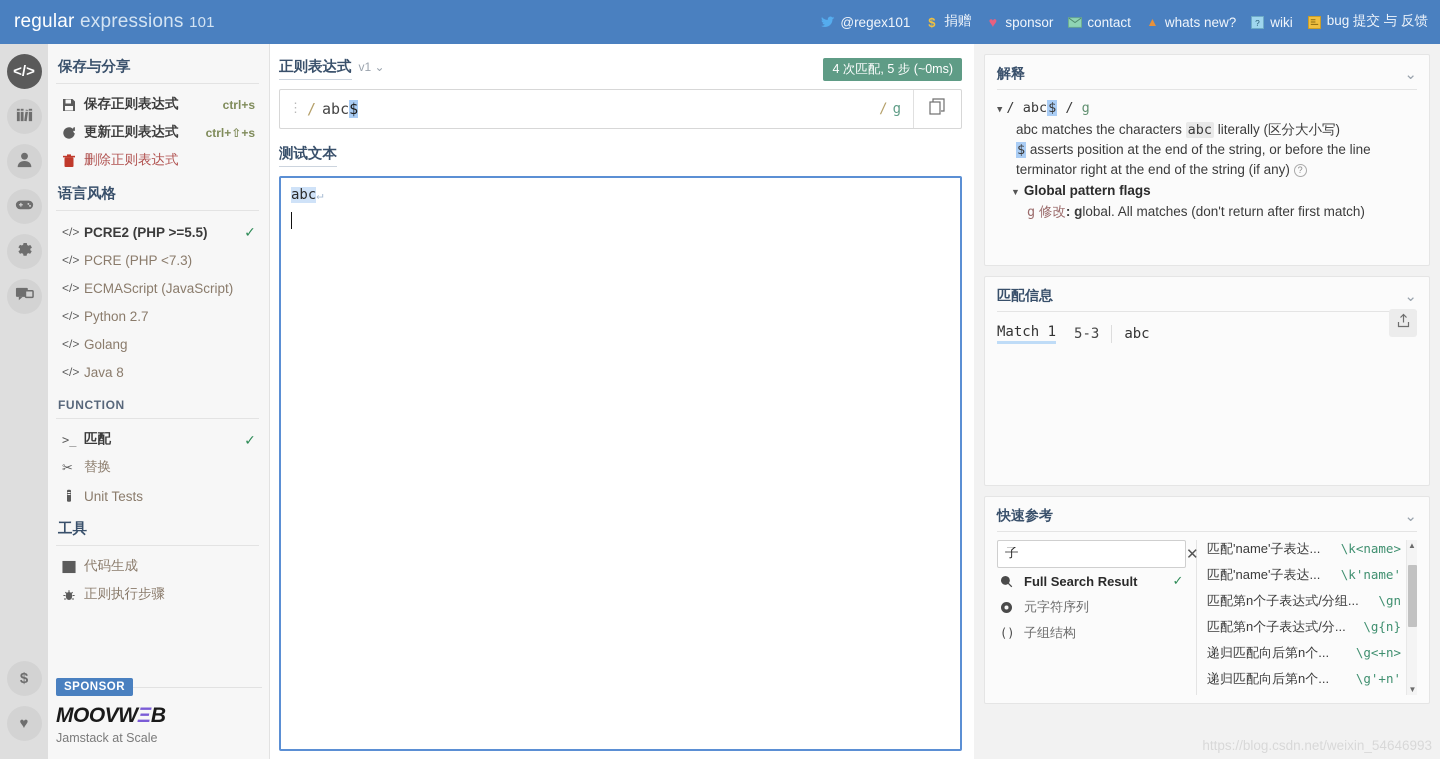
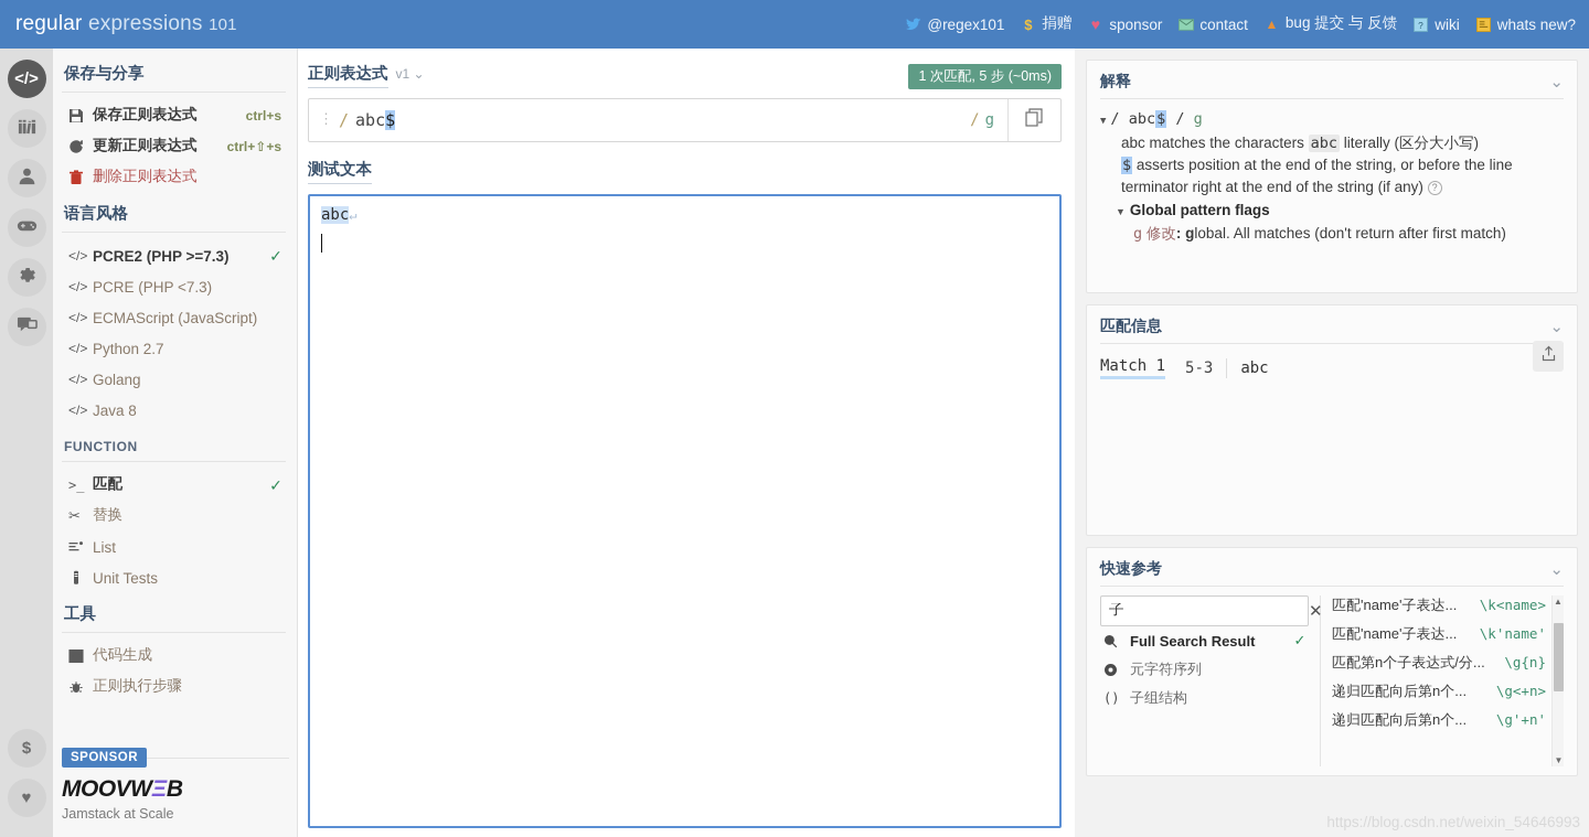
  regular expressions 101
  @regex101
  $
  捐赠
  ♥
  sponsor
  contact
  ▲
- whats new?
+ bug 提交 与 反馈
  ?
  wiki
- bug 提交 与 反馈
+ whats new?
  </>
  $
  ♥
  保存与分享
  保存正则表达式
  ctrl+s
  更新正则表达式
  ctrl+⇧+s
  删除正则表达式
  语言风格
  </>
- PCRE2 (PHP >=5.5)
+ PCRE2 (PHP >=7.3)
  ✓
  </>
  PCRE (PHP <7.3)
  </>
  ECMAScript (JavaScript)
  </>
  Python 2.7
  </>
  Golang
  </>
  Java 8
  FUNCTION
  >_
  匹配
  ✓
  ✂
  替换
+ List
  Unit Tests
  工具
  代码生成
  正则执行步骤
  SPONSOR
  MOOVWΞB
  Jamstack at Scale
  正则表达式
  v1 ⌄
- 4 次匹配, 5 步 (~0ms)
+ 1 次匹配, 5 步 (~0ms)
  ⋮
  /
  abc
  $
  /
  g
  测试文本
  abc↵
  解释
  ⌄
  ▼ / abc$ / g
  abc matches the characters abc literally (区分大小写)
  $ asserts position at the end of the string, or before the line terminator right at the end of the string (if any) ?
  ▼ Global pattern flags
  g 修改: global. All matches (don't return after first match)
  匹配信息
  ⌄
  Match 1
  5-3
  abc
  快速参考
  ⌄
  子
  ✕
  Full Search Result
  ✓
  元字符序列
  ()
  子组结构
  匹配'name'子表达...
  \k<name>
  匹配'name'子表达...
  \k'name'
- 匹配第n个子表达式/分组...
- \gn
  匹配第n个子表达式/分...
  \g{n}
  递归匹配向后第n个...
  \g<+n>
  递归匹配向后第n个...
  \g'+n'
  ▲
  ▼
  https://blog.csdn.net/weixin_54646993
